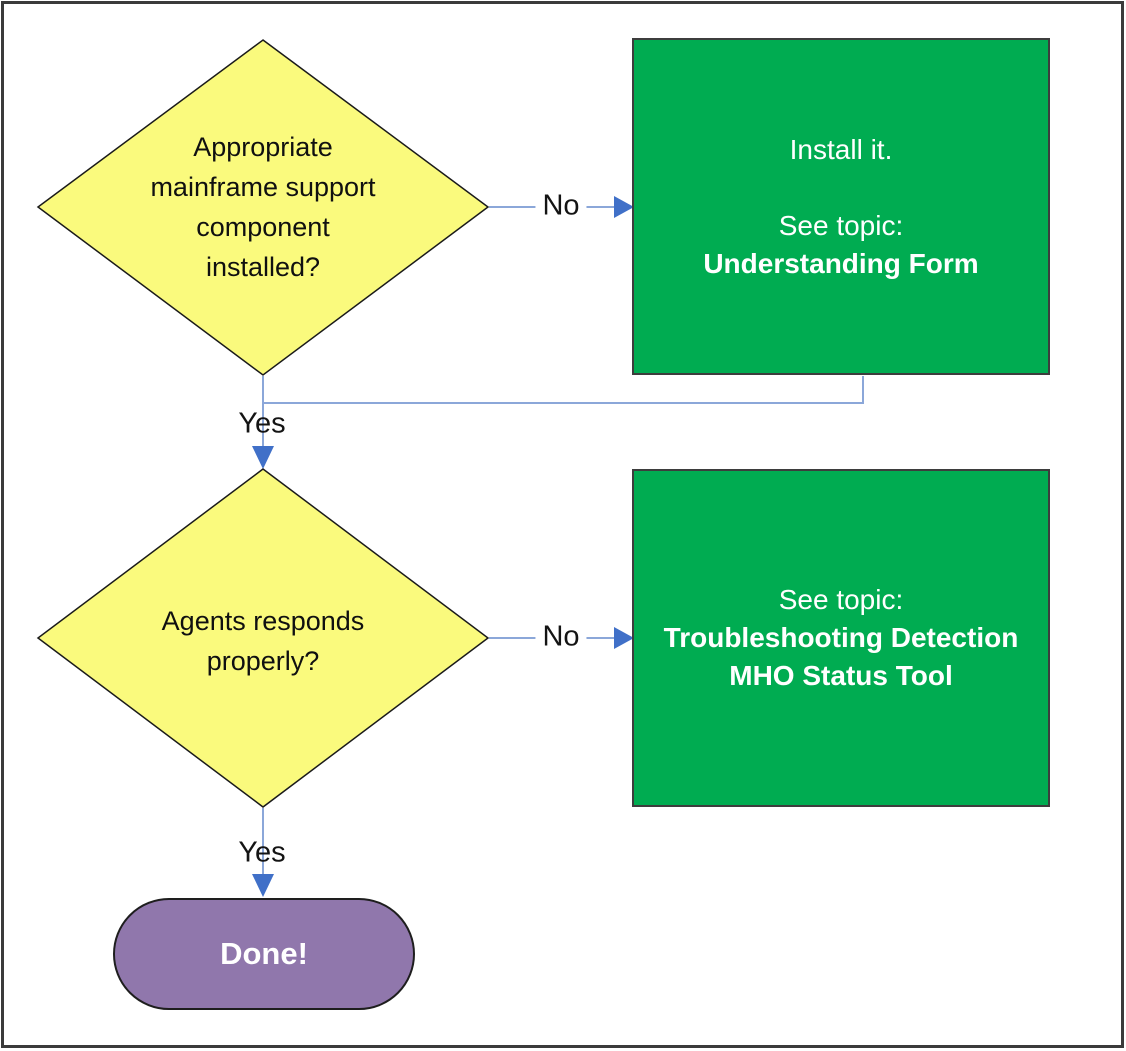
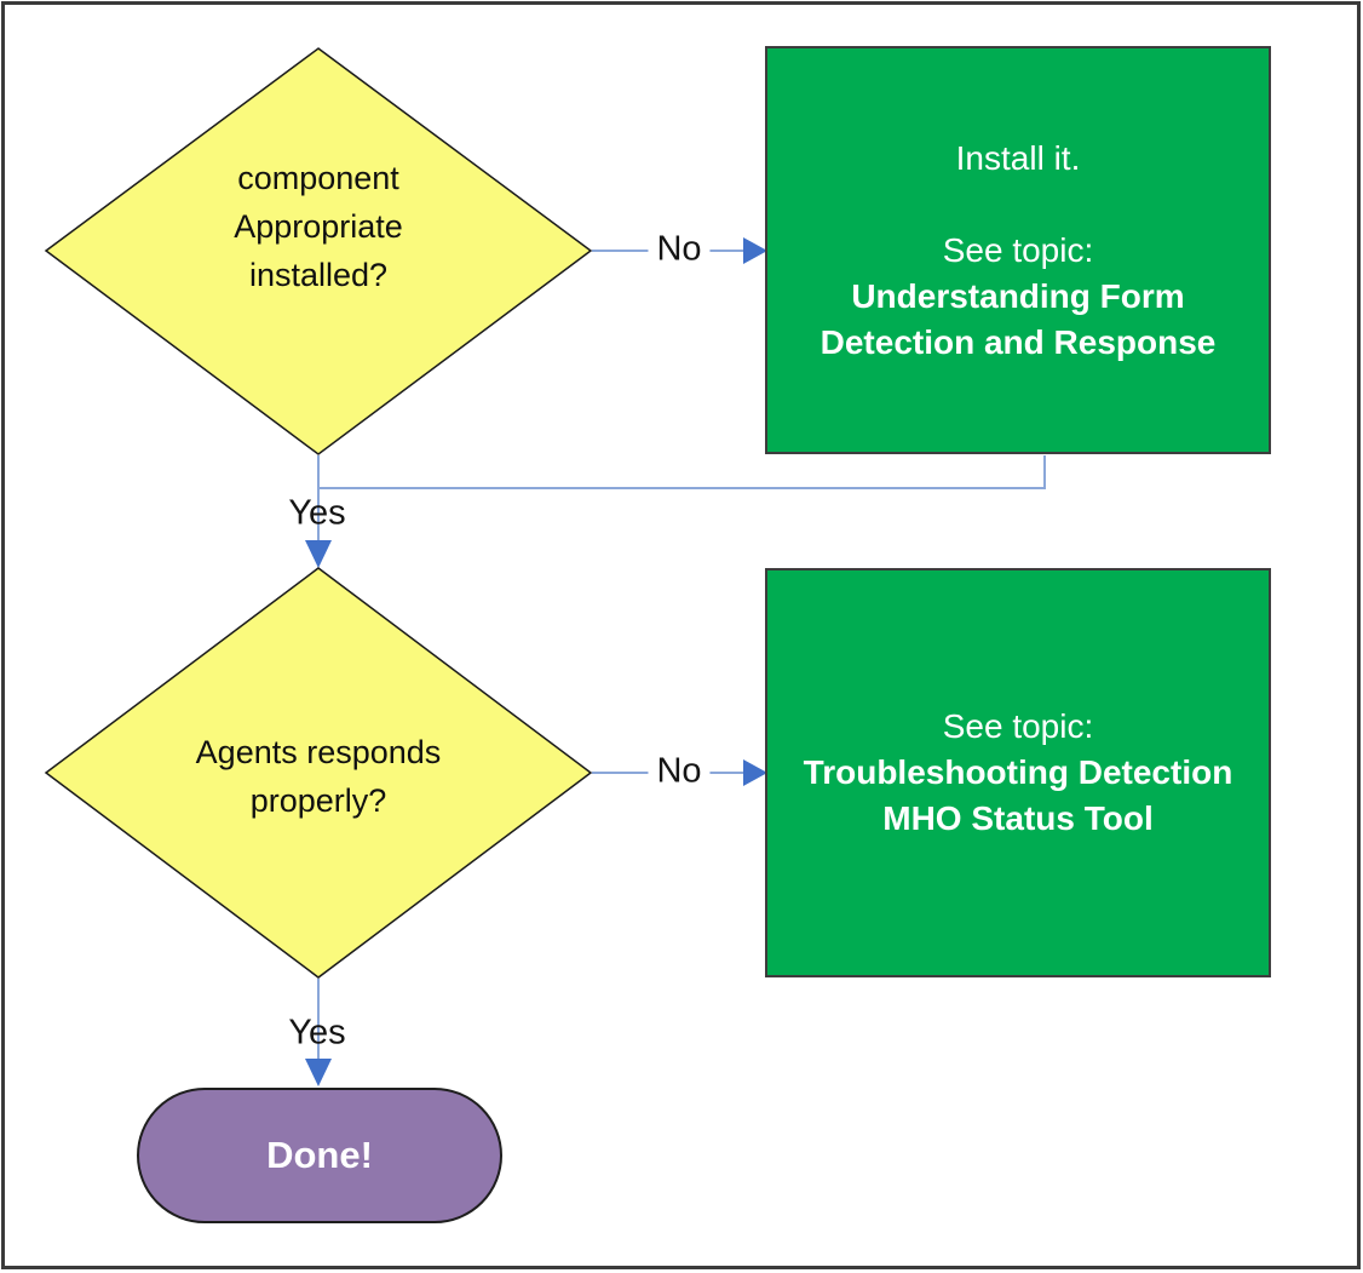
- Appropriate
+ component
- mainframe support
- component
+ Appropriate
  installed?
  No
  Yes
  No
  Yes
  Install it.
  See topic:
  Understanding Form
+ Detection and Response
  Agents responds
  properly?
  See topic:
  Troubleshooting Detection
  MHO Status Tool
  Done!
